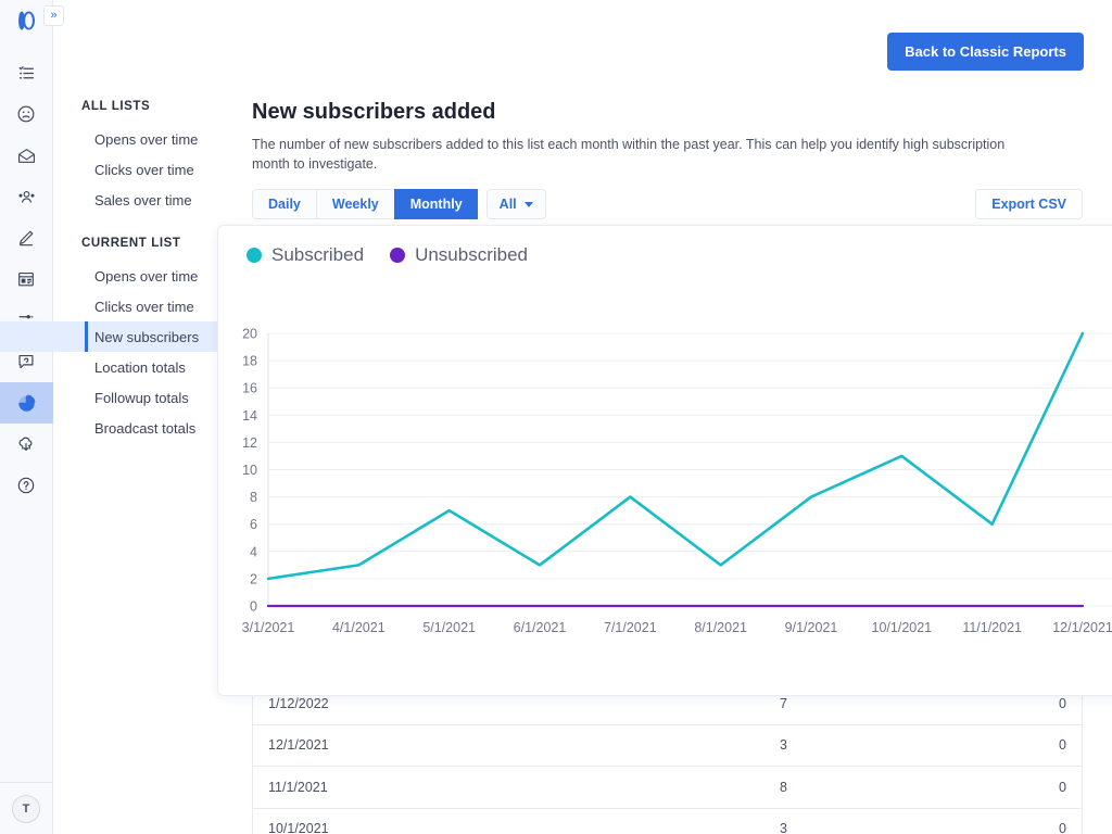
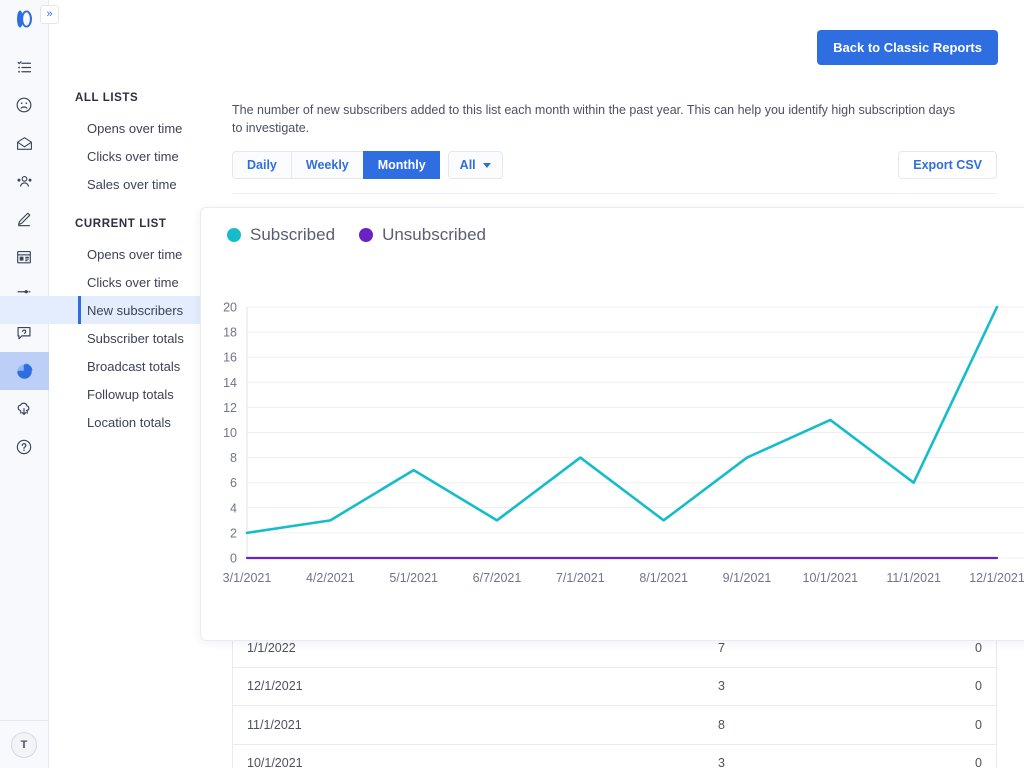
  T
  »
  Back to Classic Reports
  ALL LISTS
  Opens over time
  Clicks over time
  Sales over time
  CURRENT LIST
  Opens over time
  Clicks over time
  New subscribers
+ Subscriber totals
- Location totals
+ Broadcast totals
  Followup totals
- Broadcast totals
+ Location totals
- New subscribers added
- The number of new subscribers added to this list each month within the past year. This can help you identify high subscription month to investigate.
+ The number of new subscribers added to this list each month within the past year. This can help you identify high subscription days to investigate.
  Daily
  Weekly
  Monthly
  All
  Export CSV
- 1/12/2022
+ 1/1/2022
  7
  0
  12/1/2021
  3
  0
  11/1/2021
  8
  0
  10/1/2021
  3
  0
  Subscribed
  Unsubscribed
  0
  2
  4
  6
  8
  10
  12
  14
  16
  18
  20
  3/1/2021
- 4/1/2021
+ 4/2/2021
  5/1/2021
- 6/1/2021
+ 6/7/2021
  7/1/2021
  8/1/2021
  9/1/2021
  10/1/2021
  11/1/2021
  12/1/2021
